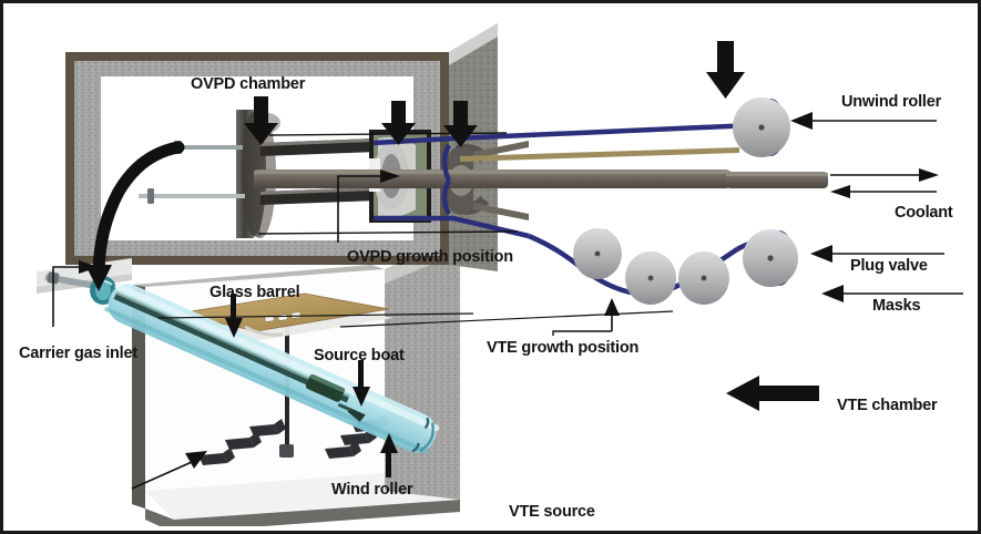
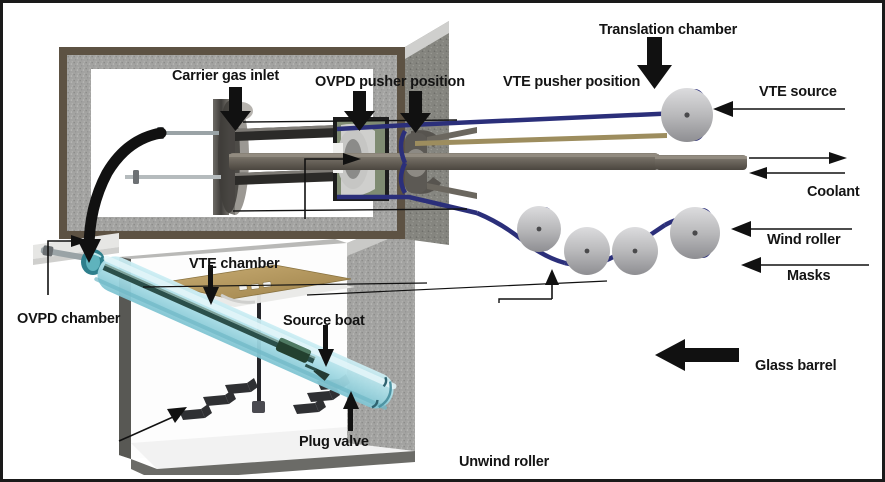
- OVPD chamber
+ Carrier gas inlet
+ OVPD pusher position
+ VTE pusher position
+ Translation chamber
- Unwind roller
+ VTE source
  Coolant
- Plug valve
+ Wind roller
  Masks
- VTE chamber
+ Glass barrel
- OVPD growth position
- VTE growth position
- VTE source
+ Unwind roller
- Carrier gas inlet
+ OVPD chamber
- Glass barrel
+ VTE chamber
  Source boat
- Wind roller
+ Plug valve
